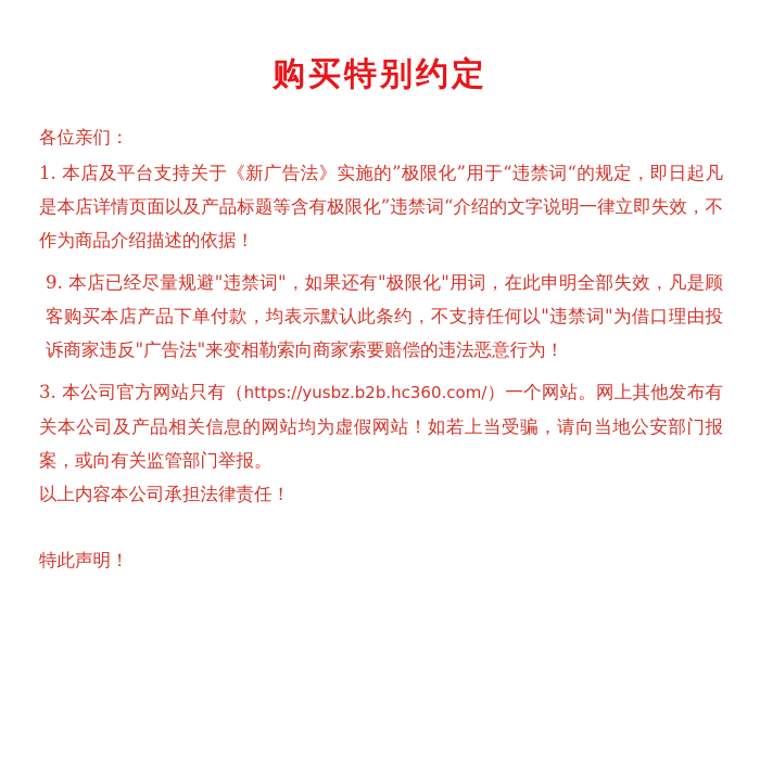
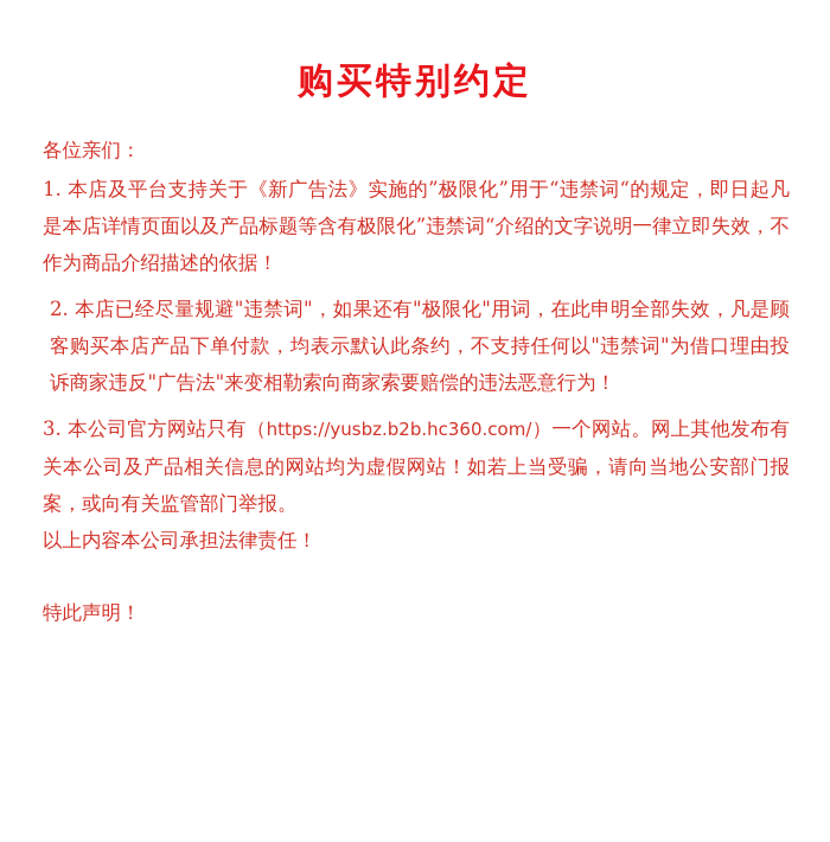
  购买特别约定
  各位亲们：
  1. 本店及平台支持关于《新广告法》实施的”极限化”用于“违禁词“的规定，即日起凡是本店详情页面以及产品标题等含有极限化”违禁词“介绍的文字说明一律立即失效，不作为商品介绍描述的依据！
- 9. 本店已经尽量规避"违禁词"，如果还有"极限化"用词，在此申明全部失效，凡是顾客购买本店产品下单付款，均表示默认此条约，不支持任何以"违禁词"为借口理由投诉商家违反"广告法"来变相勒索向商家索要赔偿的违法恶意行为！
+ 2. 本店已经尽量规避"违禁词"，如果还有"极限化"用词，在此申明全部失效，凡是顾客购买本店产品下单付款，均表示默认此条约，不支持任何以"违禁词"为借口理由投诉商家违反"广告法"来变相勒索向商家索要赔偿的违法恶意行为！
  3. 本公司官方网站只有（https://yusbz.b2b.hc360.com/）一个网站。网上其他发布有关本公司及产品相关信息的网站均为虚假网站！如若上当受骗，请向当地公安部门报案，或向有关监管部门举报。
  以上内容本公司承担法律责任！
  特此声明！
